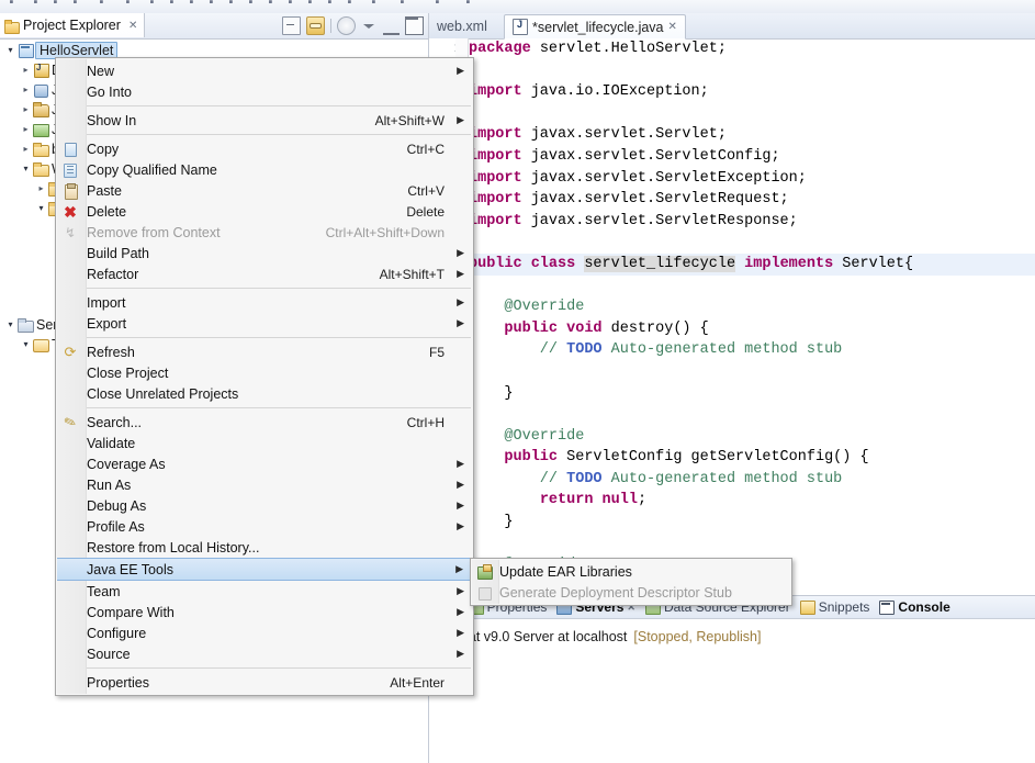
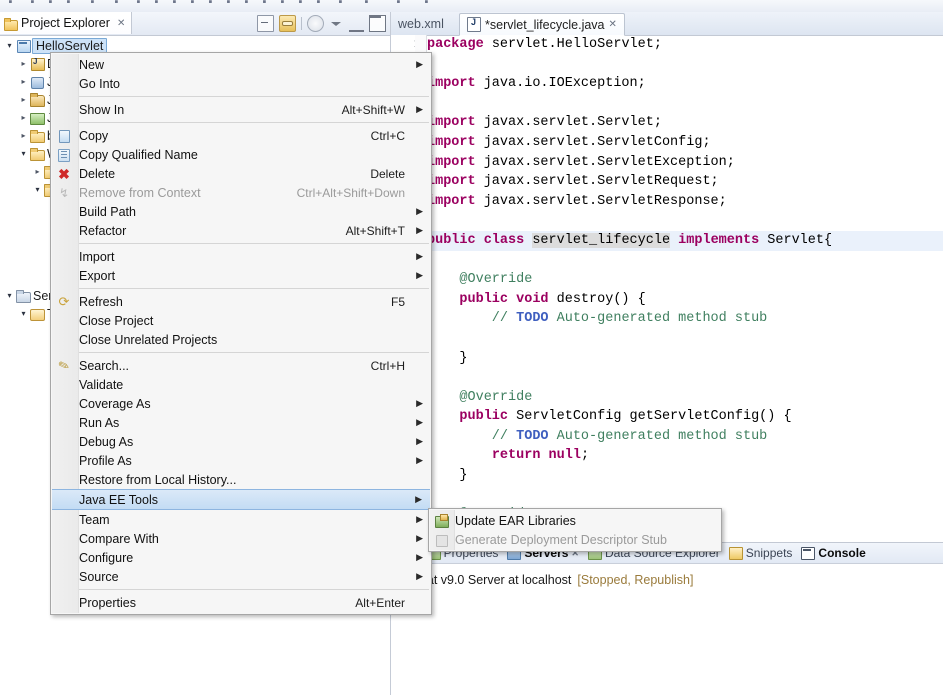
  ▪
  ▪
  ▪
  ▪
  ▪
  ▪
  ▪
  ▪
  ▪
  ▪
  ▪
  ▪
  ▪
  ▪
  ▪
  ▪
  ▪
  ▪
  ▪
  ▪
  ▪
  Project Explorer
  ✕
  ▾
  HelloServlet
  ▸
  ▸
  ▸
  ▸
  ▸
  ▾
  ▸
  ▾
  ▾
  ▾
  web.xml
  *servlet_lifecycle.java
  ✕
  package servlet.HelloServlet;
  mport java.io.IOException;
  mport javax.servlet.Servlet;
  mport javax.servlet.ServletConfig;
  mport javax.servlet.ServletException;
  mport javax.servlet.ServletRequest;
  mport javax.servlet.ServletResponse;
  ublic class servlet_lifecycle implements Servlet{
  @Override
  public void destroy() {
  // TODO Auto-generated method stub
  }
  @Override
  public ServletConfig getServletConfig() {
  // TODO Auto-generated method stub
  return null;
  }
  Properties
  Servers
  ✕
  Data Source Explorer
  Snippets
  Console
  t v9.0 Server at localhost
  [Stopped, Republish]
  New
  ▶
  Go Into
  Show In
  Alt+Shift+W
  ▶
  Copy
  Ctrl+C
  Copy Qualified Name
- Paste
- Ctrl+V
  ✖
  Delete
  Delete
  ↯
  Remove from Context
  Ctrl+Alt+Shift+Down
  Build Path
  ▶
  Refactor
  Alt+Shift+T
  ▶
  Import
  ▶
  Export
  ▶
  ⟳
  Refresh
  F5
  Close Project
  Close Unrelated Projects
  Search...
  Ctrl+H
  Validate
  Coverage As
  ▶
  Run As
  ▶
  Debug As
  ▶
  Profile As
  ▶
  Restore from Local History...
  Java EE Tools
  ▶
  Team
  ▶
  Compare With
  ▶
  Configure
  ▶
  Source
  ▶
  Properties
  Alt+Enter
  Update EAR Libraries
  Generate Deployment Descriptor Stub
